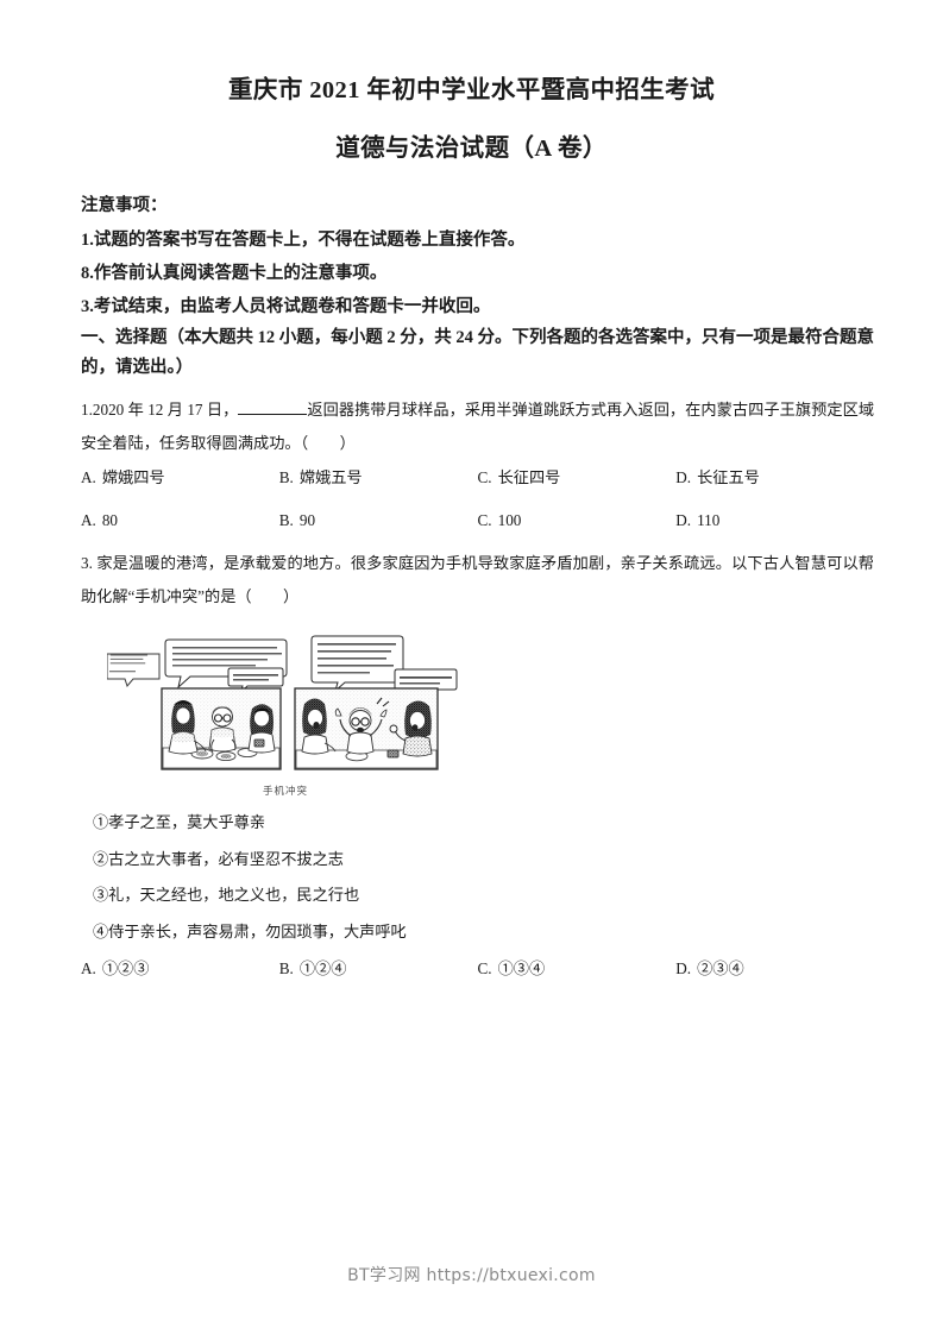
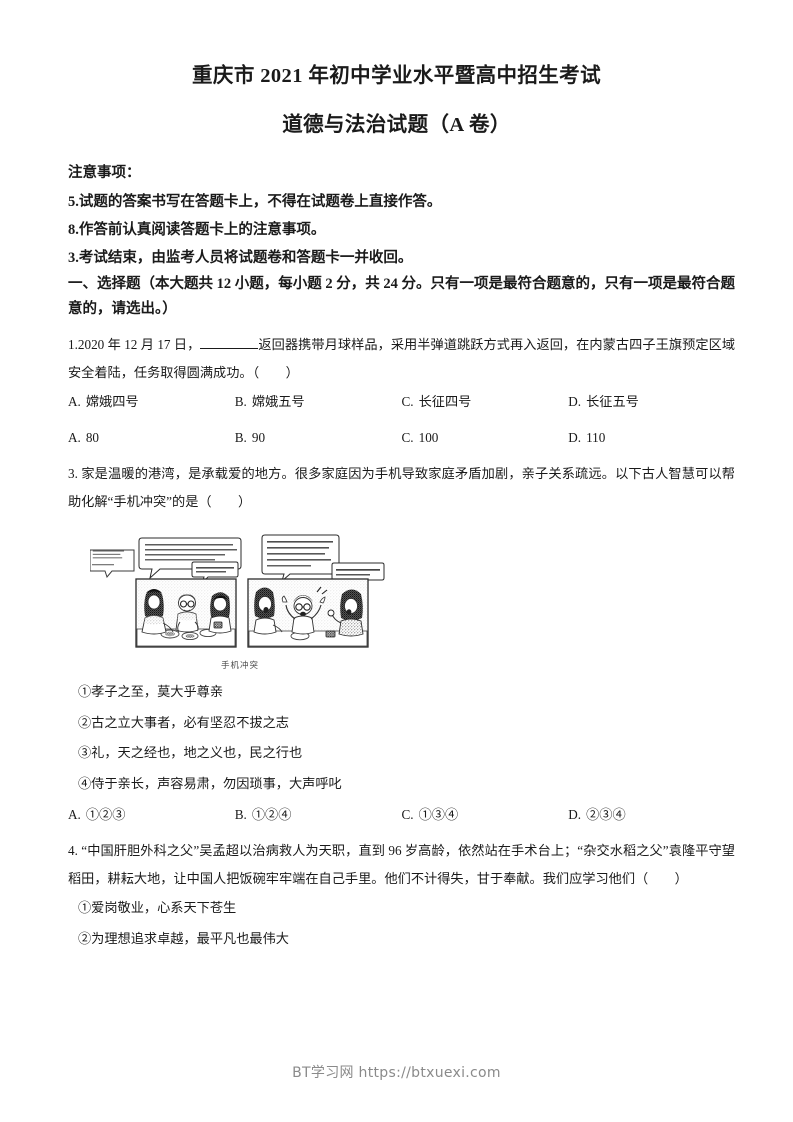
  重庆市 2021 年初中学业水平暨高中招生考试
  道德与法治试题（A 卷）
  注意事项：
- 1.试题的答案书写在答题卡上，不得在试题卷上直接作答。
+ 5.试题的答案书写在答题卡上，不得在试题卷上直接作答。
  8.作答前认真阅读答题卡上的注意事项。
  3.考试结束，由监考人员将试题卷和答题卡一并收回。
- 一、选择题（本大题共 12 小题，每小题 2 分，共 24 分。下列各题的各选答案中，只有一项是最符合题意的，请选出。）
+ 一、选择题（本大题共 12 小题，每小题 2 分，共 24 分。只有一项是最符合题意的，只有一项是最符合题意的，请选出。）
  1.2020 年 12 月 17 日， 返回器携带月球样品，采用半弹道跳跃方式再入返回，在内蒙古四子王旗预定区域安全着陆，任务取得圆满成功。（ ）
  A. 嫦娥四号
  B. 嫦娥五号
  C. 长征四号
  D. 长征五号
  A. 80
  B. 90
  C. 100
  D. 110
  3. 家是温暖的港湾，是承载爱的地方。很多家庭因为手机导致家庭矛盾加剧，亲子关系疏远。以下古人智慧可以帮助化解“手机冲突”的是（ ）
  手机冲突
  ①孝子之至，莫大乎尊亲
  ②古之立大事者，必有坚忍不拔之志
  ③礼，天之经也，地之义也，民之行也
  ④侍于亲长，声容易肃，勿因琐事，大声呼叱
  A. ①②③
  B. ①②④
  C. ①③④
  D. ②③④
+ 4. “中国肝胆外科之父”吴孟超以治病救人为天职，直到 96 岁高龄，依然站在手术台上；“杂交水稻之父”袁隆平守望稻田，耕耘大地，让中国人把饭碗牢牢端在自己手里。他们不计得失，甘于奉献。我们应学习他们（ ）
+ ①爱岗敬业，心系天下苍生
+ ②为理想追求卓越，最平凡也最伟大
  BT学习网 https://btxuexi.com
